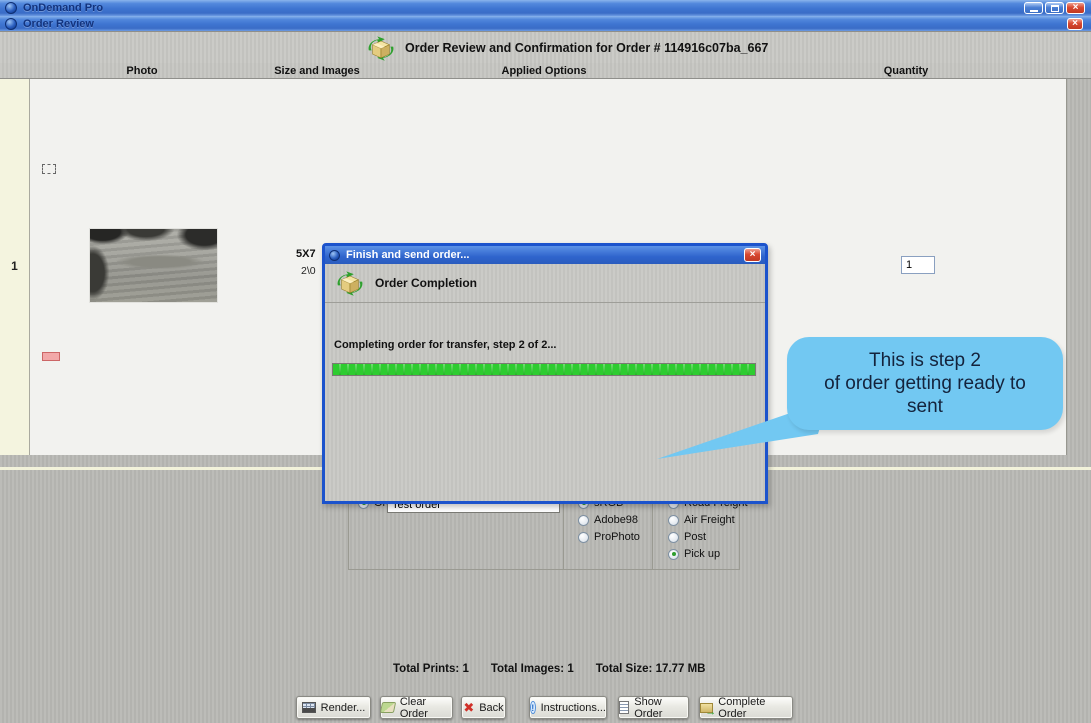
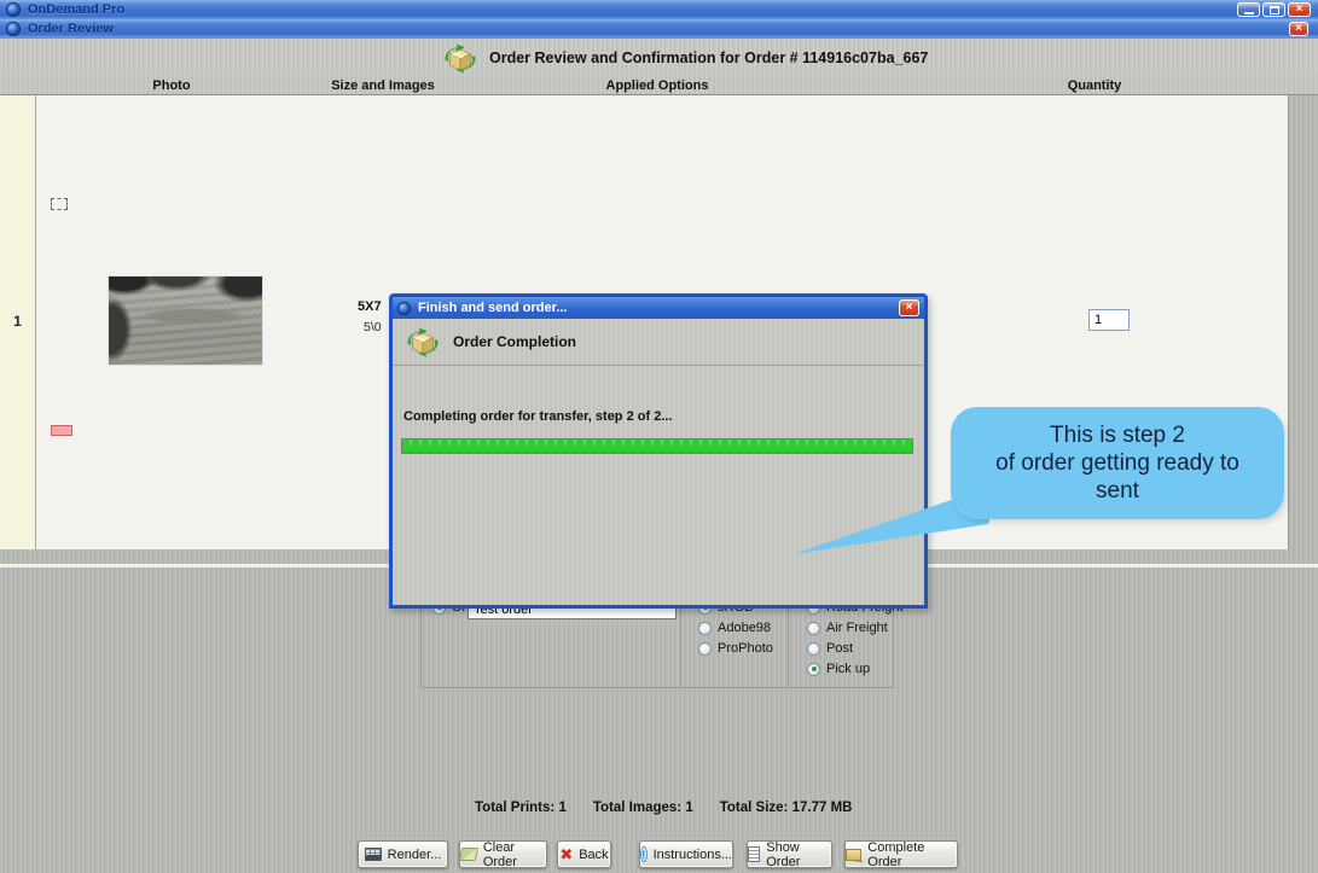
  OnDemand Pro
  ×
  Order Review
  ×
  Order Review and Confirmation for Order # 114916c07ba_667
  Photo
  Size and Images
  Applied Options
  Quantity
  1
  5X7
- 2\0
+ 5\0
  1
  Test order
  Adobe98
  ProPhoto
  Air Freight
  Post
  Pick up
  Total Prints: 1
  Total Images: 1
  Total Size: 17.77 MB
  Render...
  Clear Order
  ✖
  Back
  Instructions...
  Show Order
  Complete Order
  Finish and send order...
  ×
  Order Completion
  Completing order for transfer, step 2 of 2...
  This is step 2
  of order getting ready to
  sent
